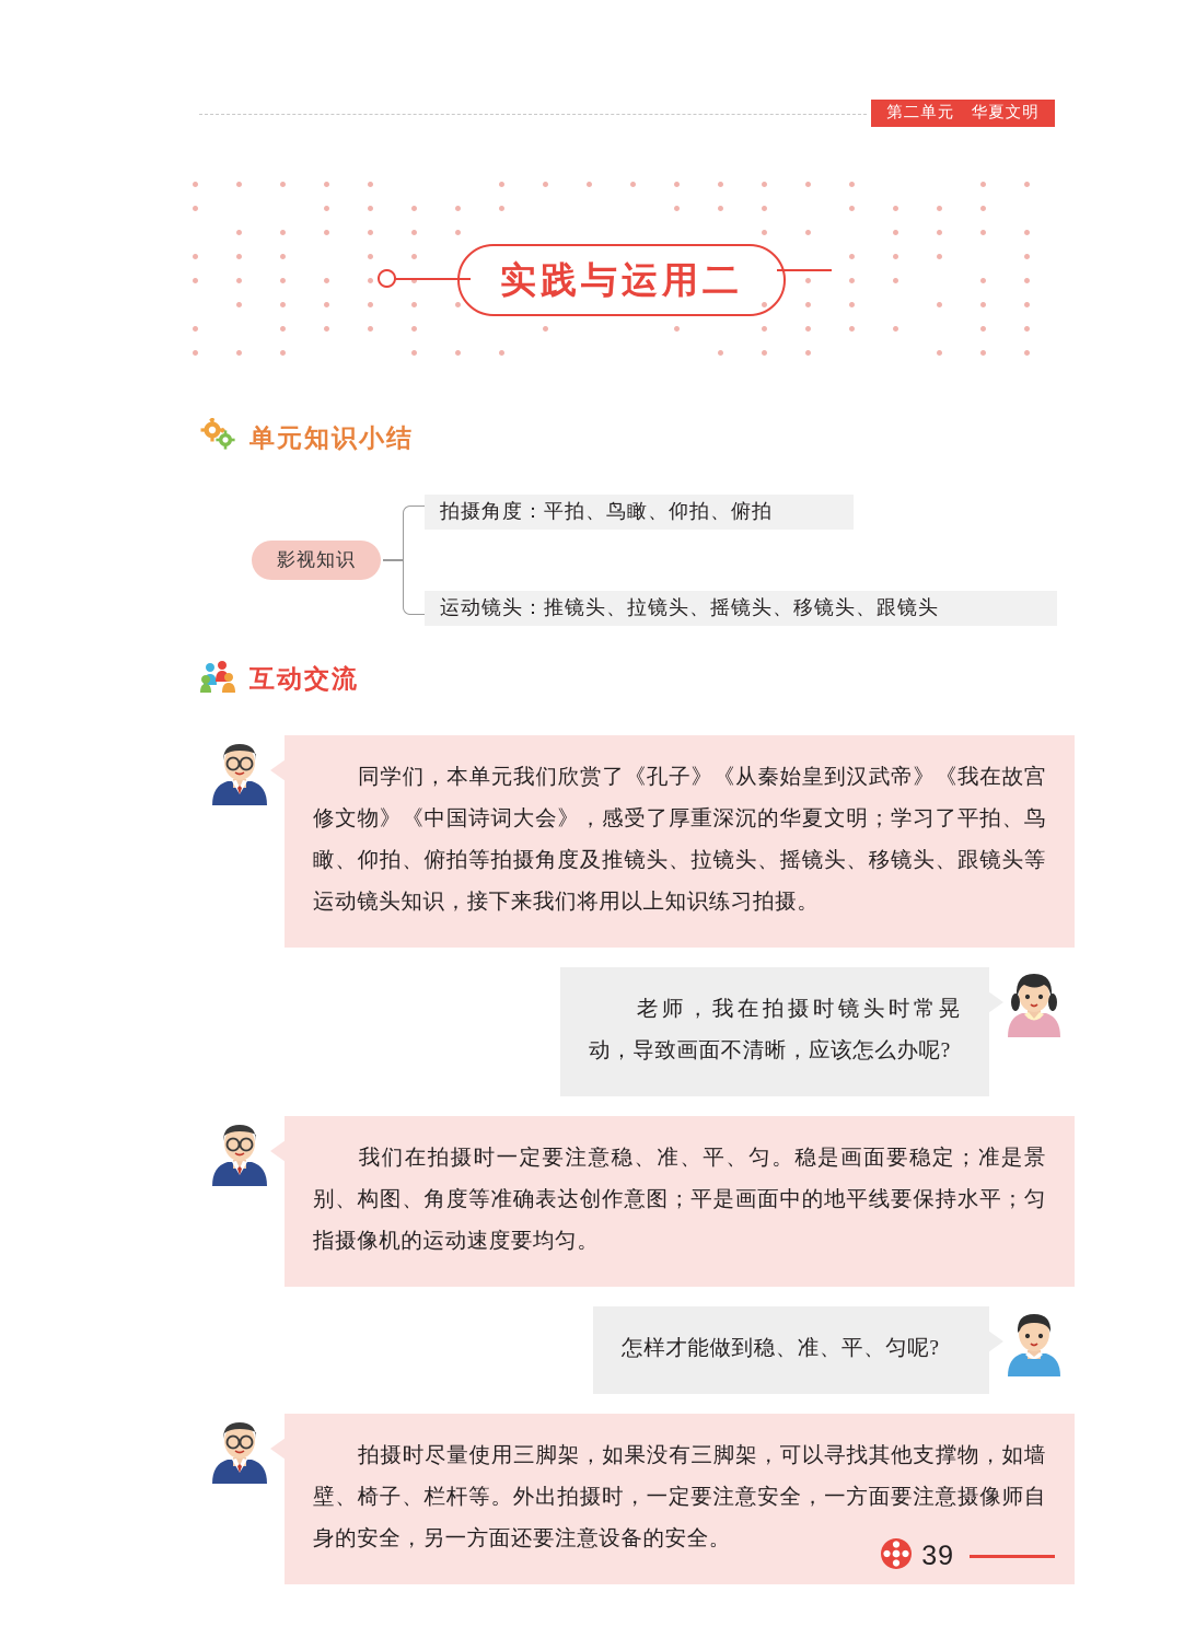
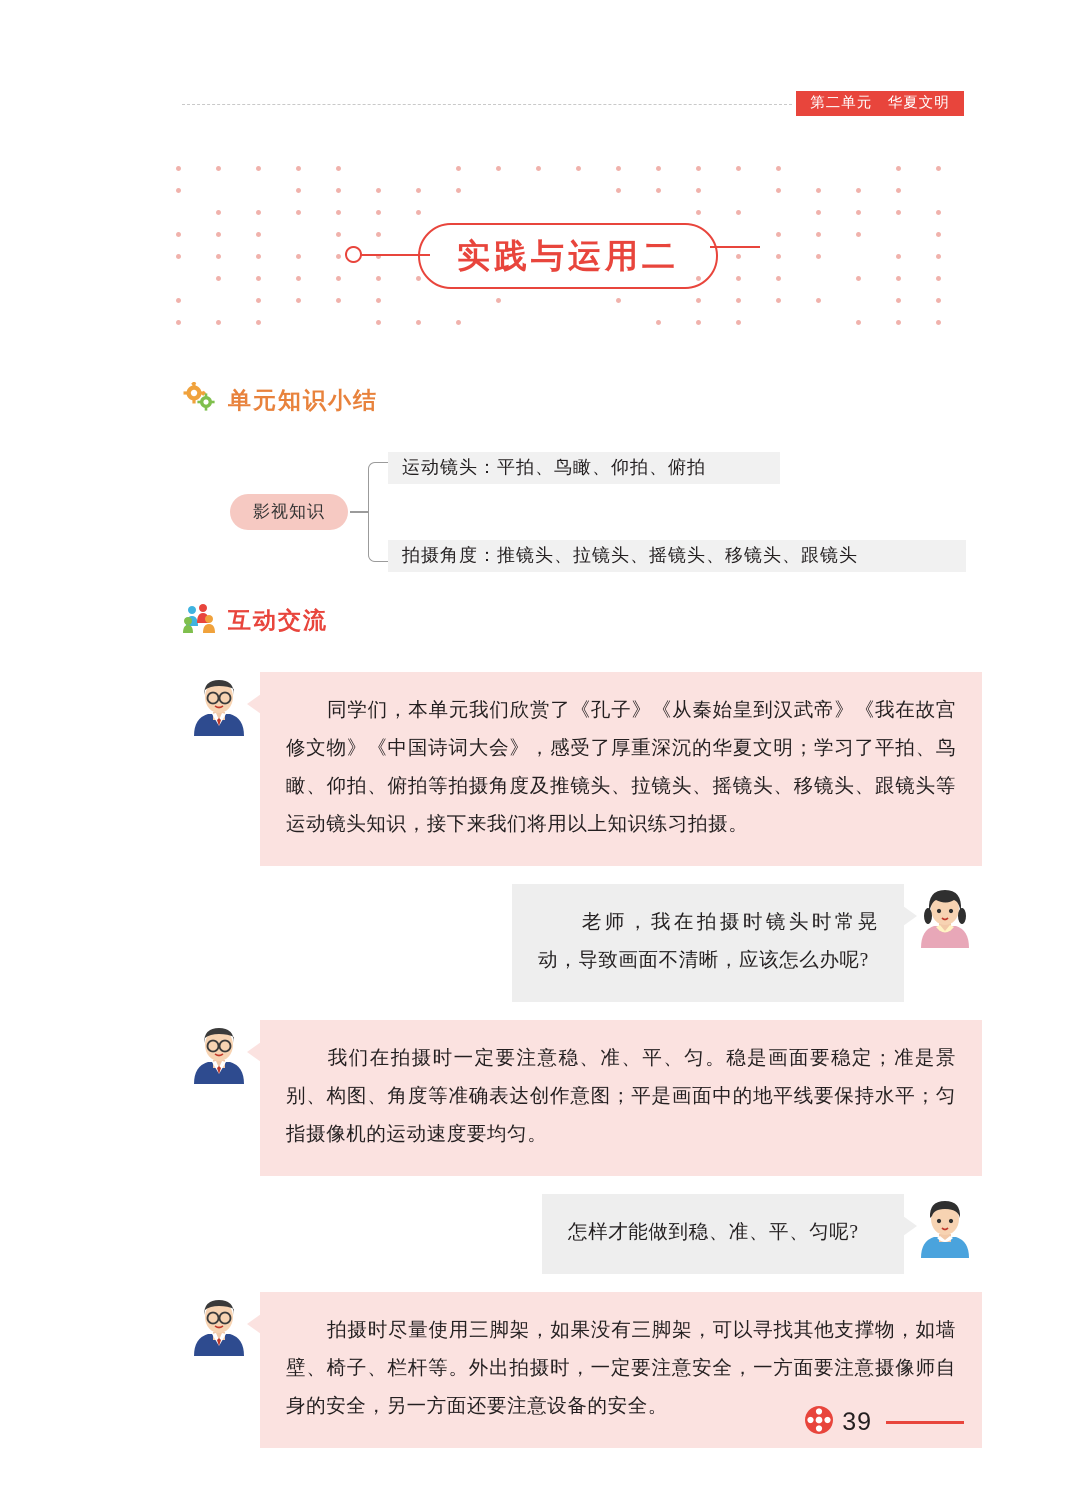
  第二单元 华夏文明
  实践与运用二
  单元知识小结
  影视知识
- 拍摄角度：
+ 运动镜头：
  平拍、鸟瞰、仰拍、俯拍
- 运动镜头：
+ 拍摄角度：
  推镜头、拉镜头、摇镜头、移镜头、跟镜头
  互动交流
  同学们，本单元我们欣赏了《孔子》《从秦始皇到汉武帝》《我在故宫修文物》《中国诗词大会》，感受了厚重深沉的华夏文明；学习了平拍、鸟瞰、仰拍、俯拍等拍摄角度及推镜头、拉镜头、摇镜头、移镜头、跟镜头等运动镜头知识，接下来我们将用以上知识练习拍摄。
  老师，我在拍摄时镜头时常晃动，导致画面不清晰，应该怎么办呢?
  我们在拍摄时一定要注意稳、准、平、匀。稳是画面要稳定；准是景别、构图、角度等准确表达创作意图；平是画面中的地平线要保持水平；匀指摄像机的运动速度要均匀。
  怎样才能做到稳、准、平、匀呢?
  拍摄时尽量使用三脚架，如果没有三脚架，可以寻找其他支撑物，如墙壁、椅子、栏杆等。外出拍摄时，一定要注意安全，一方面要注意摄像师自身的安全，另一方面还要注意设备的安全。
  39
